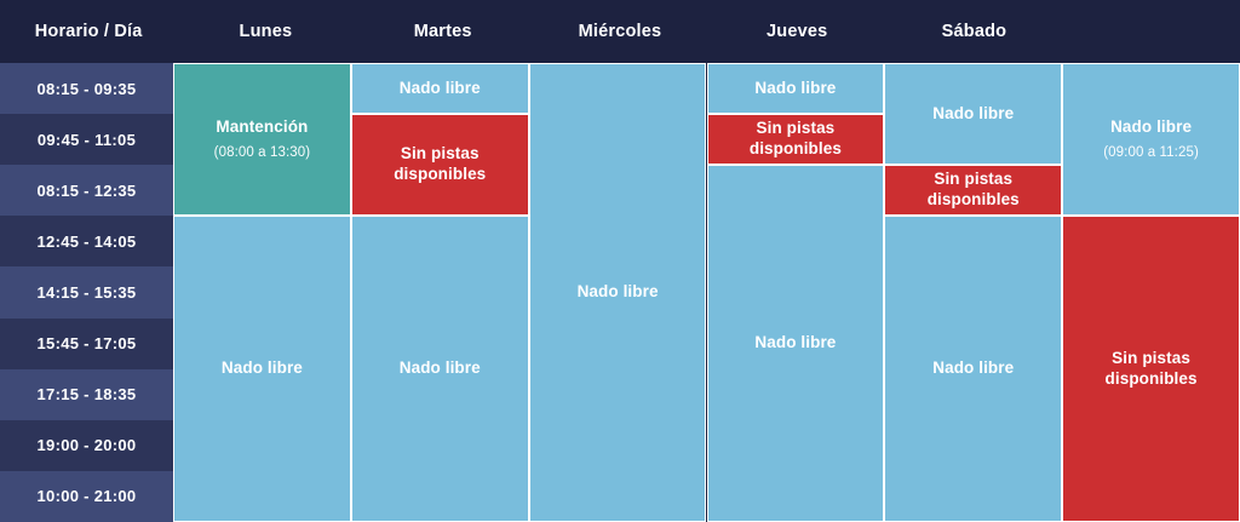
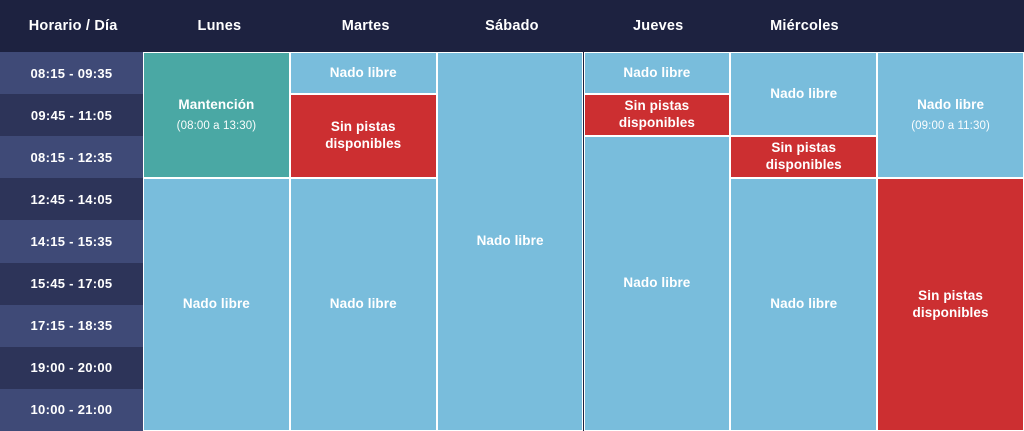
  Horario / Día
  Lunes
  Martes
- Miércoles
+ Sábado
  Jueves
- Sábado
+ Miércoles
  08:15 - 09:35
  09:45 - 11:05
  08:15 - 12:35
  12:45 - 14:05
  14:15 - 15:35
  15:45 - 17:05
  17:15 - 18:35
  19:00 - 20:00
  10:00 - 21:00
  Mantención
  (08:00 a 13:30)
  Nado libre
  Nado libre
  Sin pistas disponibles
  Nado libre
  Nado libre
  Nado libre
  Sin pistas disponibles
  Nado libre
  Nado libre
  Sin pistas disponibles
  Nado libre
  Nado libre
- (09:00 a 11:25)
+ (09:00 a 11:30)
  Sin pistas disponibles
